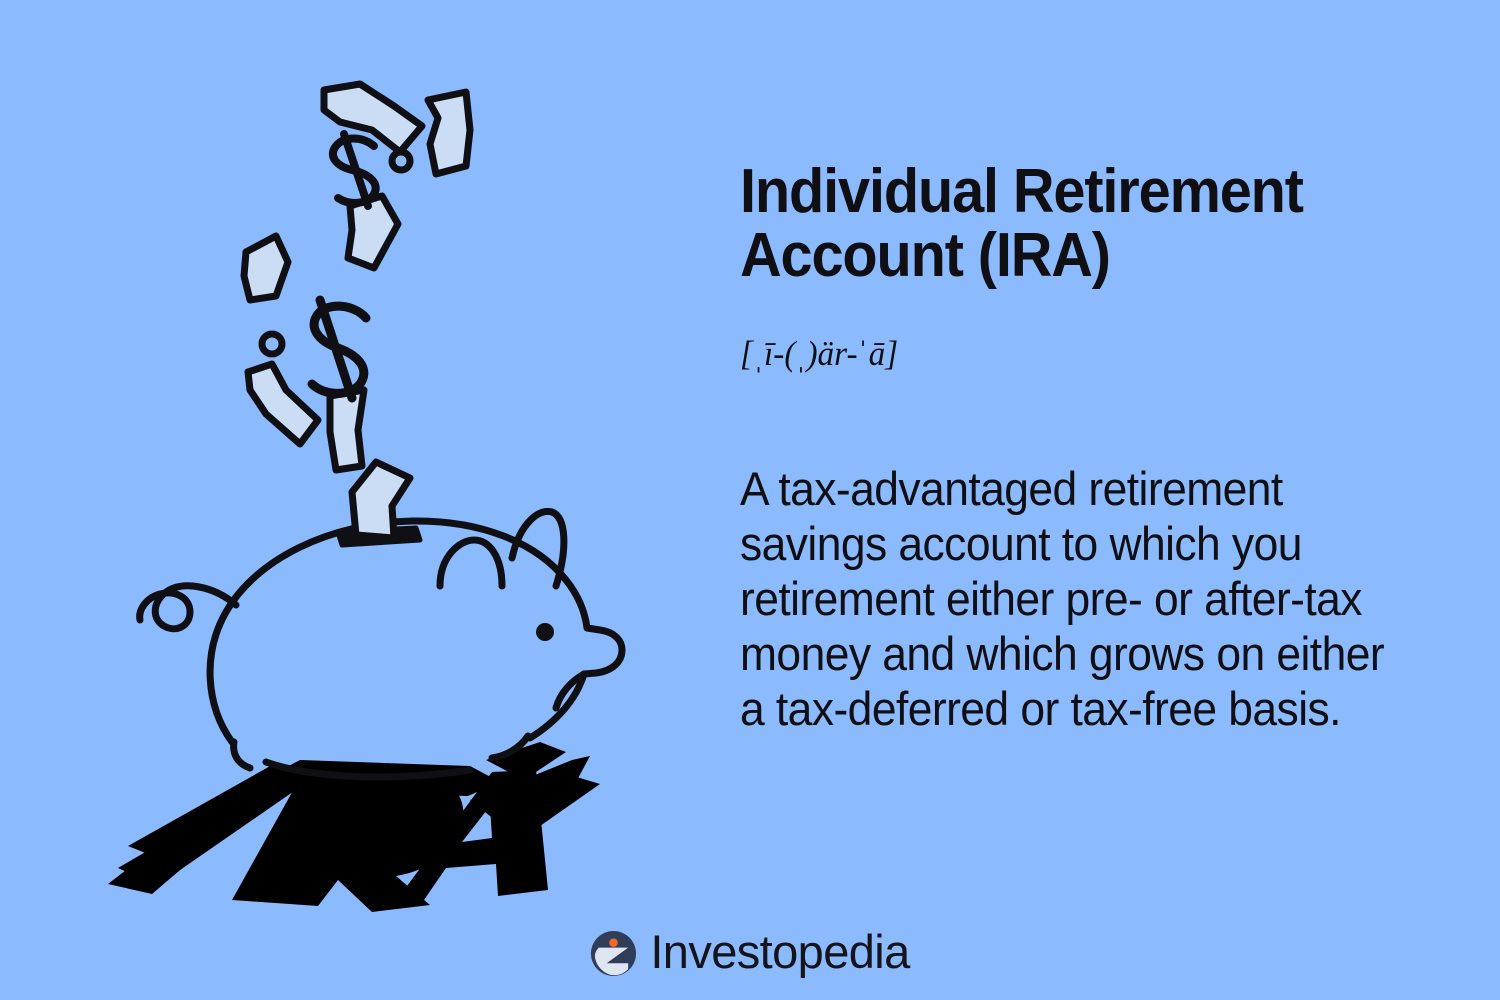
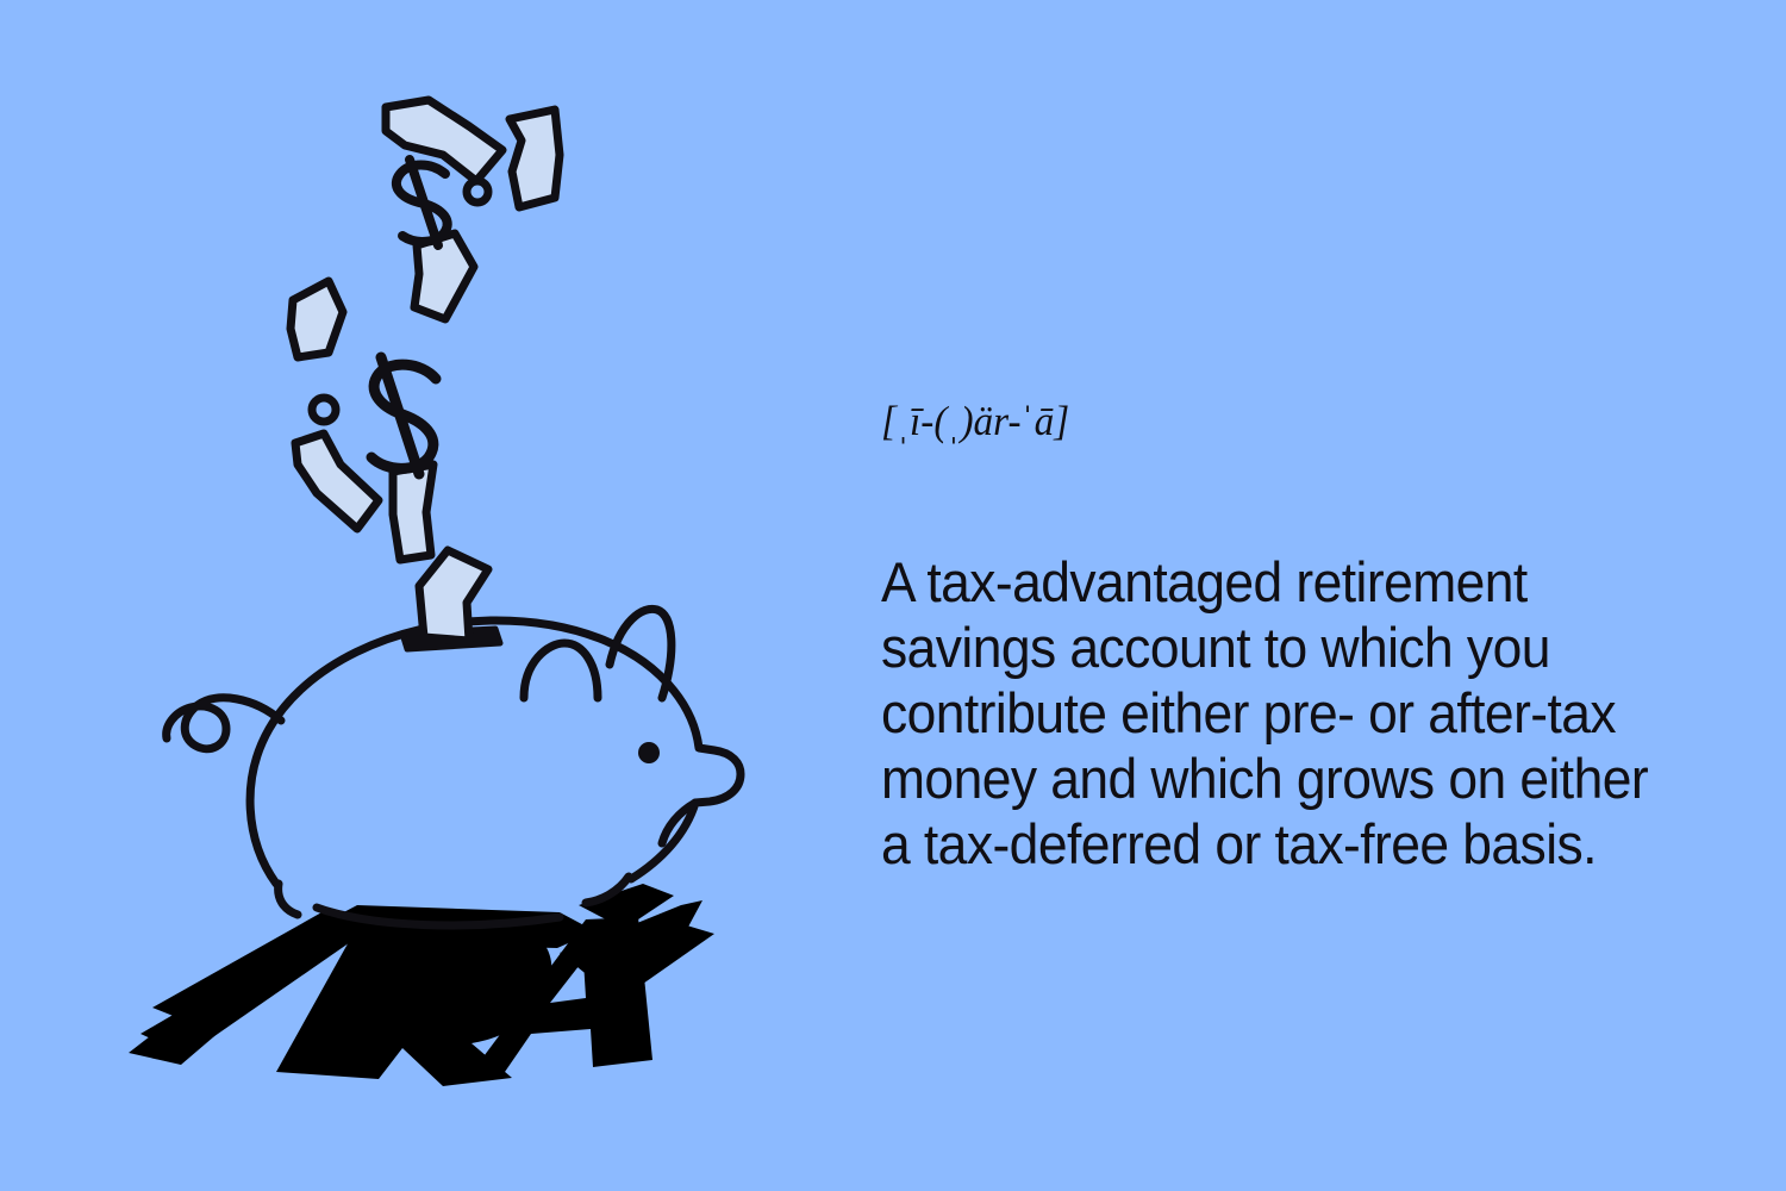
- Individual Retirement Account (IRA)
  [ˌī-(ˌ)är-ˈā]
- A tax-advantaged retirement savings account to which you retirement either pre- or after-tax money and which grows on either a tax-deferred or tax-free basis.
+ A tax-advantaged retirement savings account to which you contribute either pre- or after-tax money and which grows on either a tax-deferred or tax-free basis.
- Investopedia
